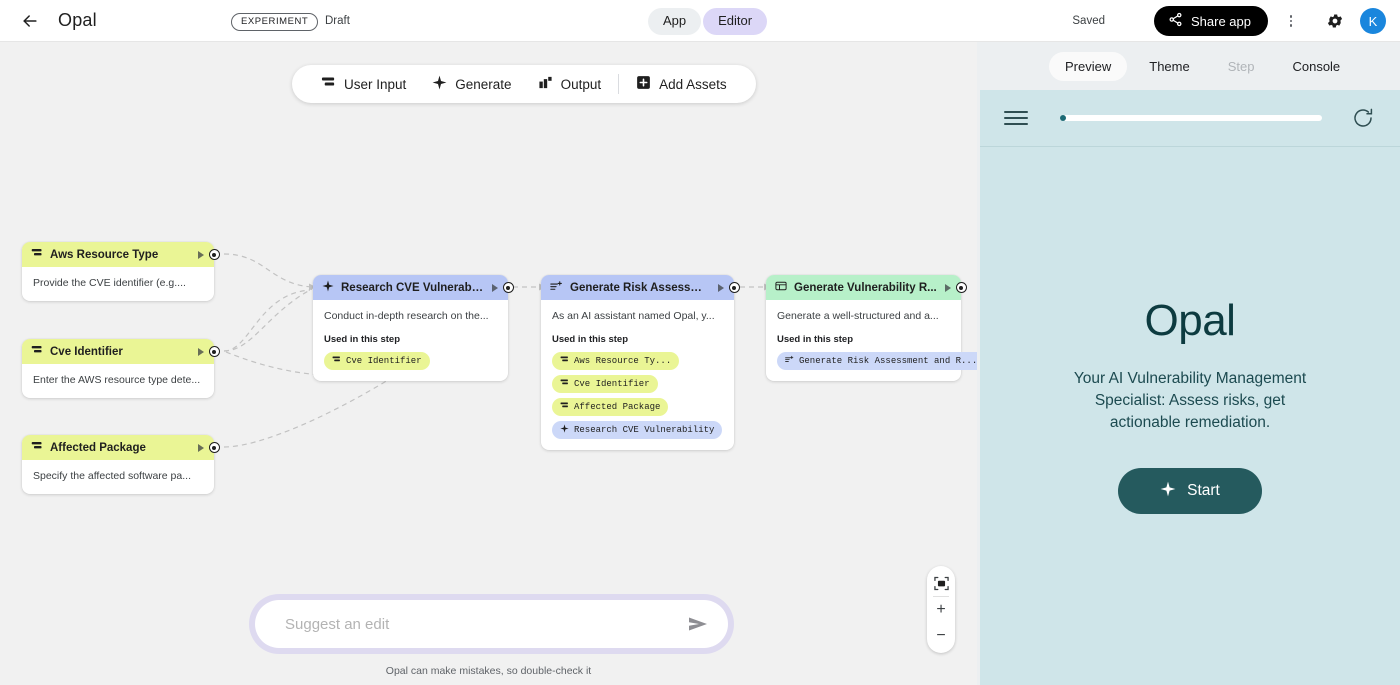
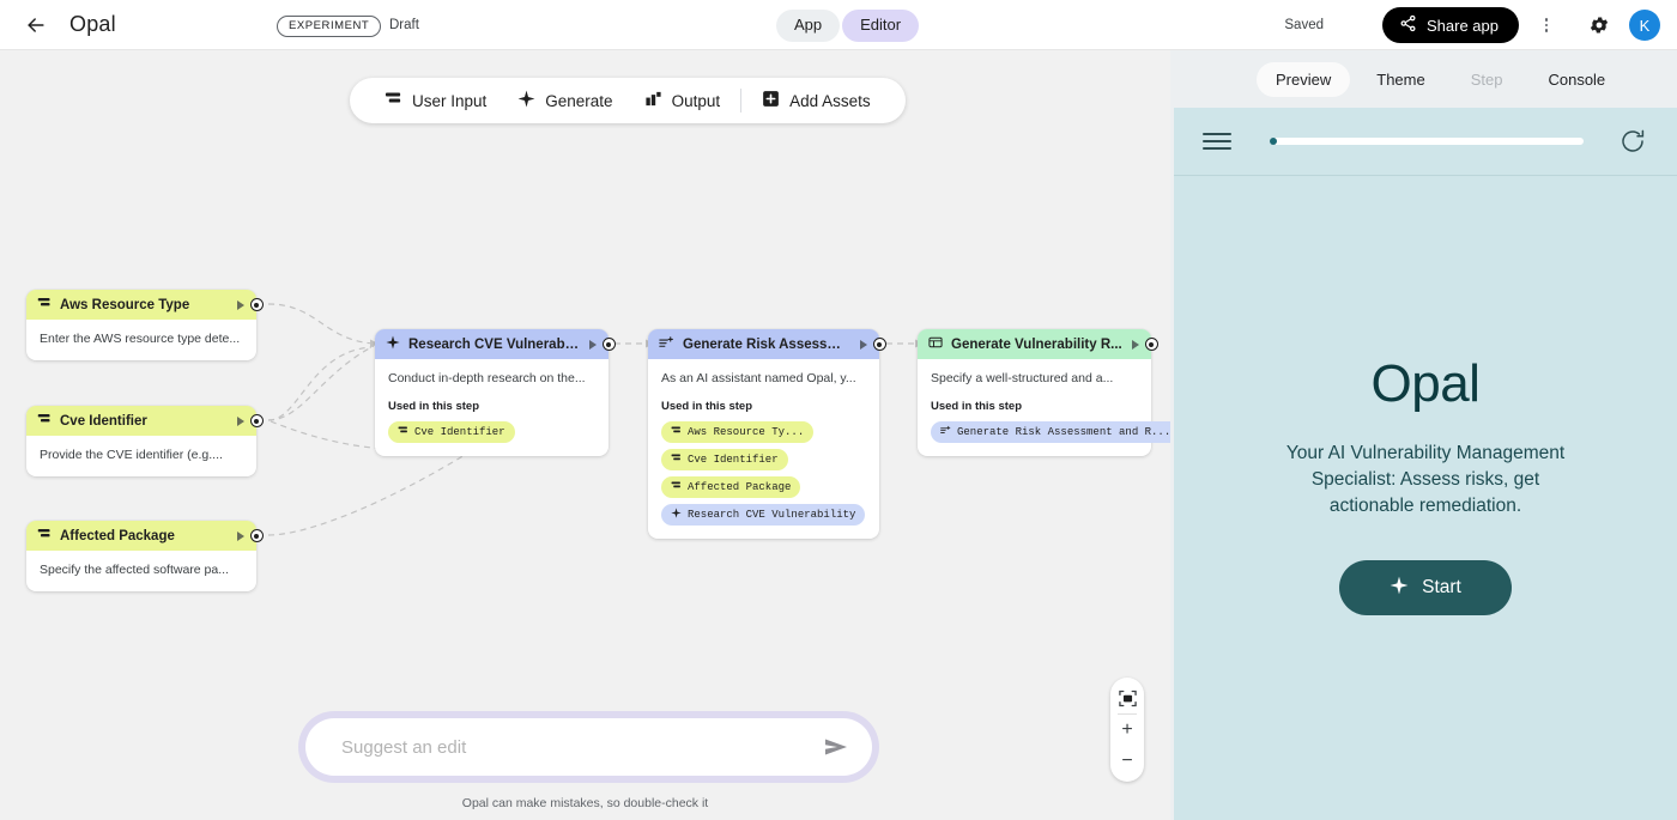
  Opal
  EXPERIMENT
  Draft
  App
  Editor
  Saved
  Share app
  K
  User Input
  Generate
  Output
  Add Assets
  Aws Resource Type
- Provide the CVE identifier (e.g....
+ Enter the AWS resource type dete...
  Cve Identifier
- Enter the AWS resource type dete...
+ Provide the CVE identifier (e.g....
  Affected Package
  Specify the affected software pa...
  Research CVE Vulnerabil..
  Conduct in-depth research on the...
  Used in this step
  Cve Identifier
  Generate Risk Assessme.
  As an AI assistant named Opal, y...
  Used in this step
  Aws Resource Ty...
  Cve Identifier
  Affected Package
  Research CVE Vulnerability
  Generate Vulnerability R...
- Generate a well-structured and a...
+ Specify a well-structured and a...
  Used in this step
  Generate Risk Assessment and R...
  +
  −
  Suggest an edit
  Opal can make mistakes, so double-check it
  Preview
  Theme
  Step
  Console
  Opal
  Your AI Vulnerability Management Specialist: Assess risks, get actionable remediation.
  Start
